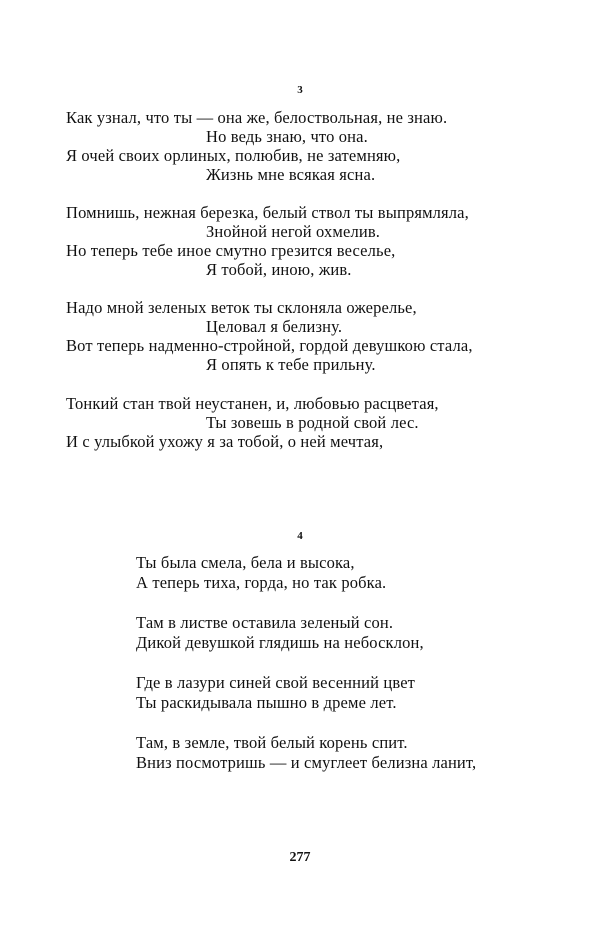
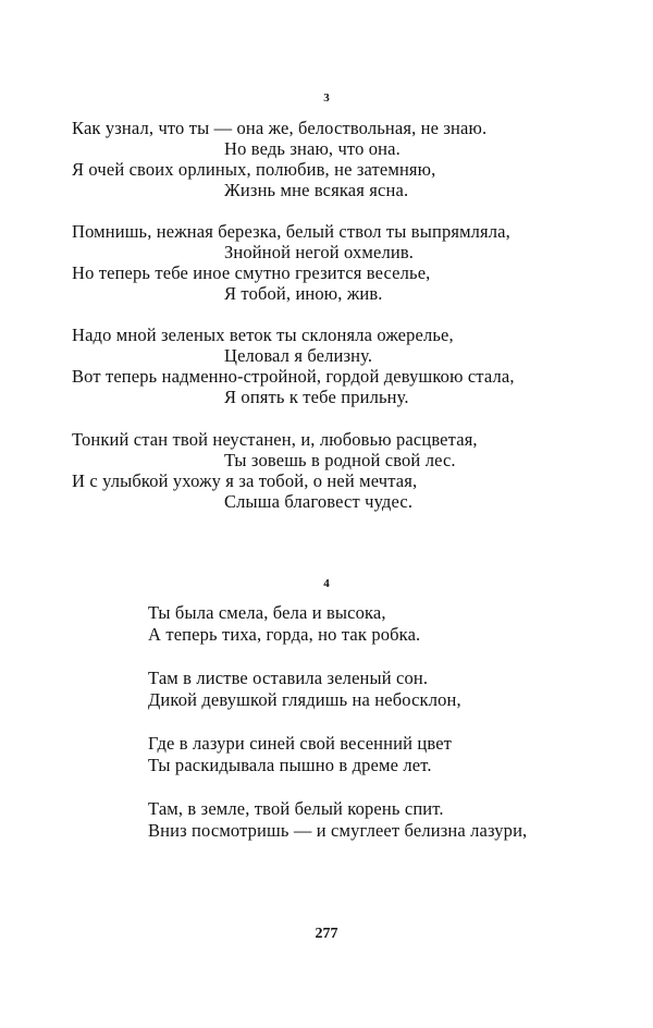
  3
  Как узнал, что ты — она же, белоствольная, не знаю.
  Но ведь знаю, что она.
  Я очей своих орлиных, полюбив, не затемняю,
  Жизнь мне всякая ясна.
  Помнишь, нежная березка, белый ствол ты выпрямляла,
  Знойной негой охмелив.
  Но теперь тебе иное смутно грезится веселье,
  Я тобой, иною, жив.
  Надо мной зеленых веток ты склоняла ожерелье,
  Целовал я белизну.
  Вот теперь надменно-стройной, гордой девушкою стала,
  Я опять к тебе прильну.
  Тонкий стан твой неустанен, и, любовью расцветая,
  Ты зовешь в родной свой лес.
  И с улыбкой ухожу я за тобой, о ней мечтая,
+ Слыша благовест чудес.
  4
  Ты была смела, бела и высока,
  А теперь тиха, горда, но так робка.
  Там в листве оставила зеленый сон.
  Дикой девушкой глядишь на небосклон,
  Где в лазури синей свой весенний цвет
  Ты раскидывала пышно в дреме лет.
  Там, в земле, твой белый корень спит.
- Вниз посмотришь — и смуглеет белизна ланит,
+ Вниз посмотришь — и смуглеет белизна лазури,
  277
